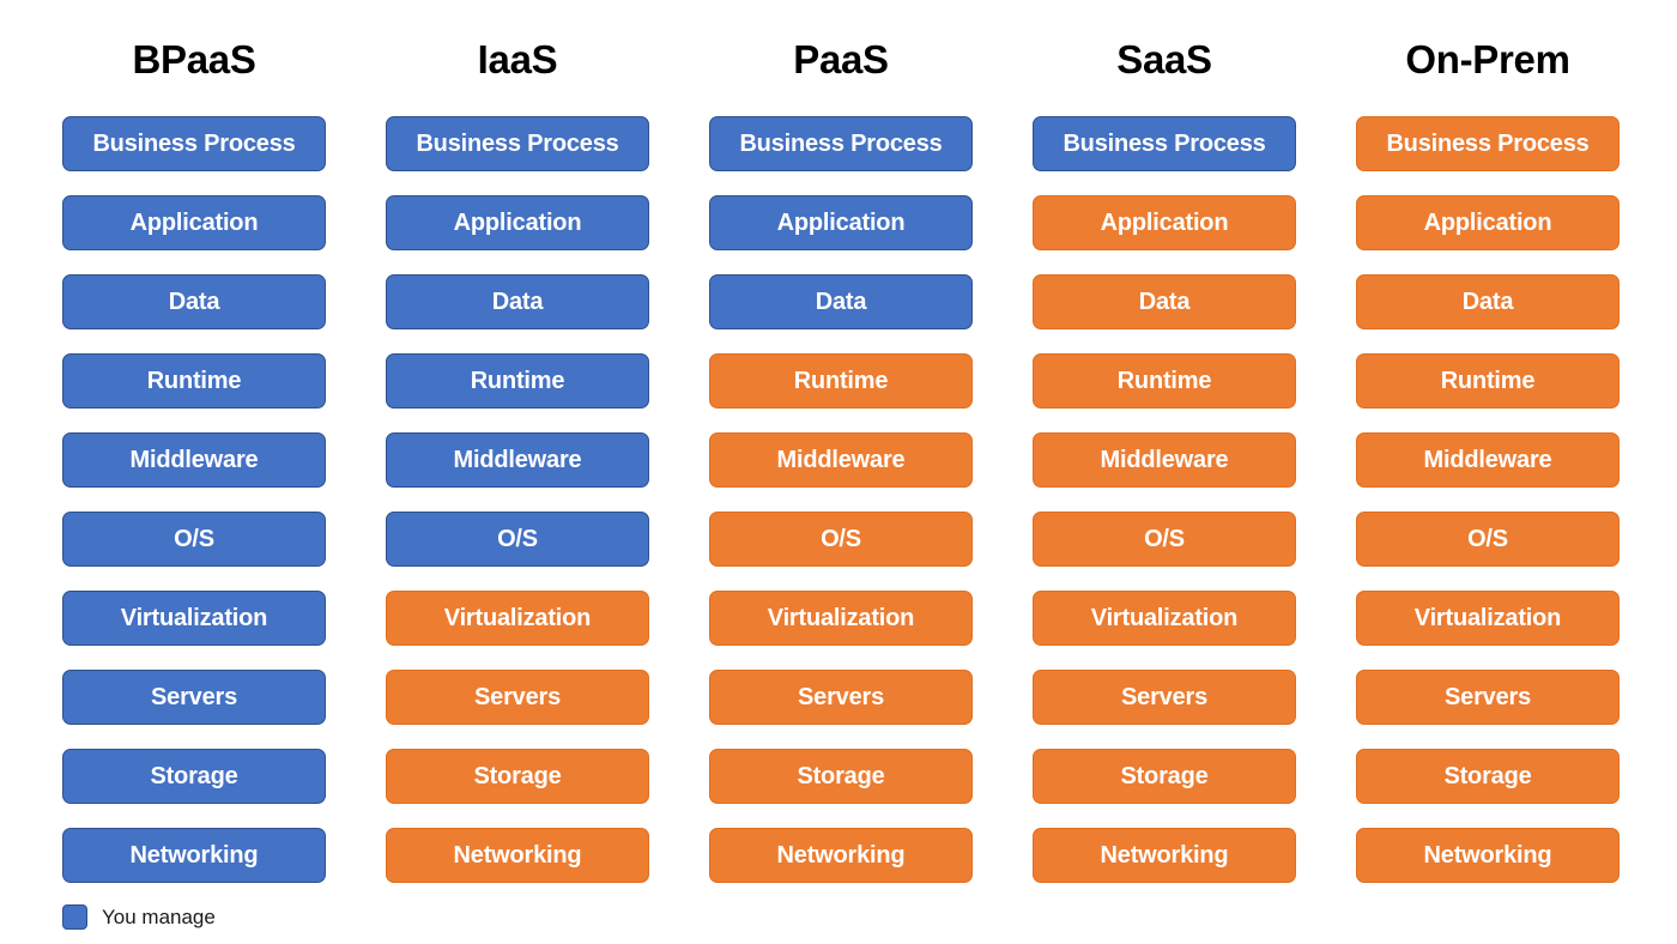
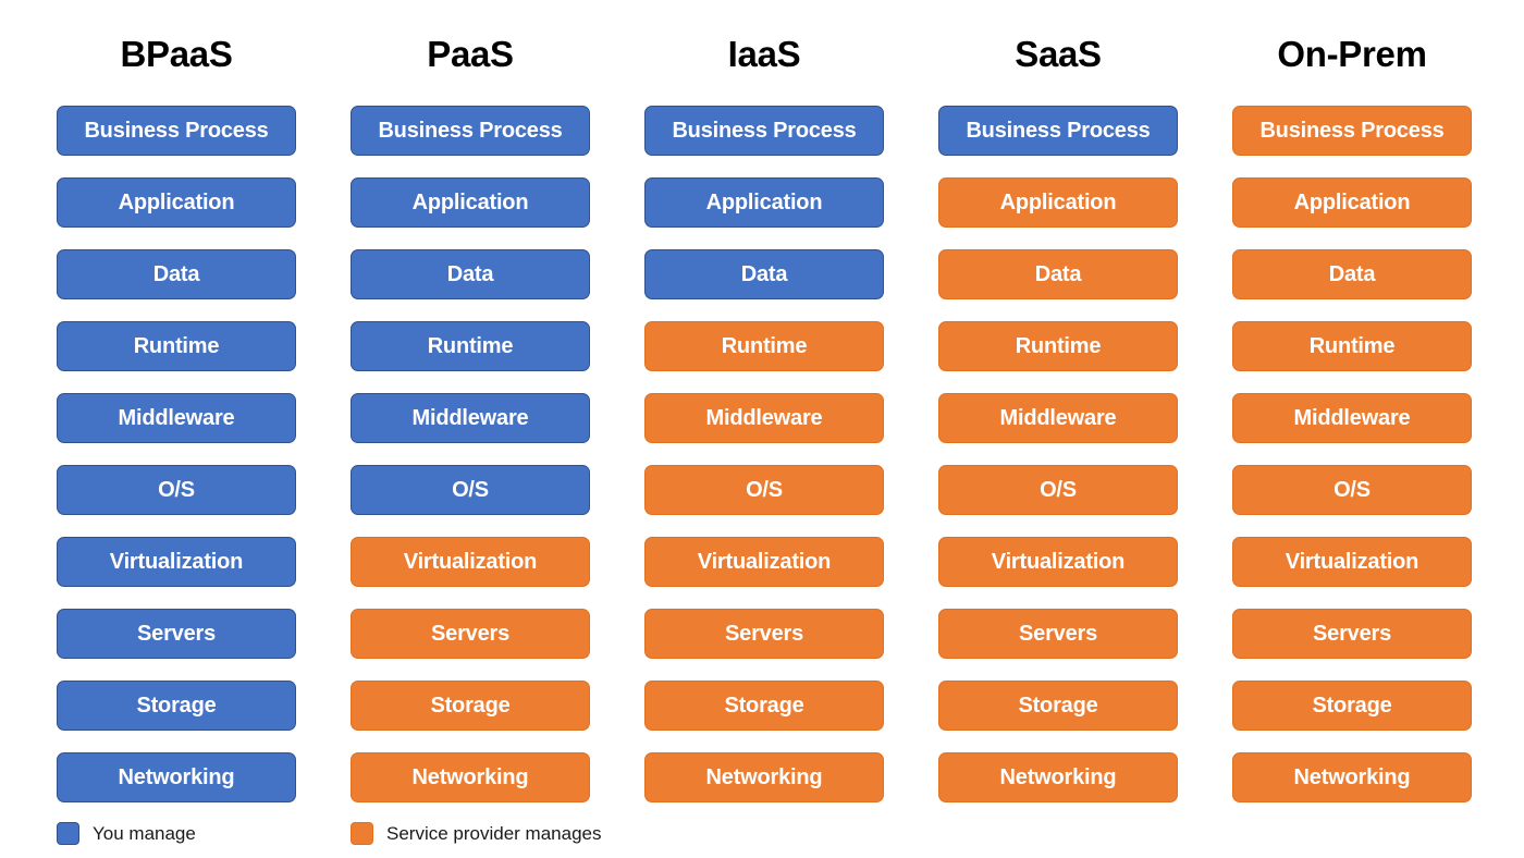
  BPaaS
  Business Process
  Application
  Data
  Runtime
  Middleware
  O/S
  Virtualization
  Servers
  Storage
  Networking
- IaaS
+ PaaS
  Business Process
  Application
  Data
  Runtime
  Middleware
  O/S
  Virtualization
  Servers
  Storage
  Networking
- PaaS
+ IaaS
  Business Process
  Application
  Data
  Runtime
  Middleware
  O/S
  Virtualization
  Servers
  Storage
  Networking
  SaaS
  Business Process
  Application
  Data
  Runtime
  Middleware
  O/S
  Virtualization
  Servers
  Storage
  Networking
  On-Prem
  Business Process
  Application
  Data
  Runtime
  Middleware
  O/S
  Virtualization
  Servers
  Storage
  Networking
  You manage
+ Service provider manages
